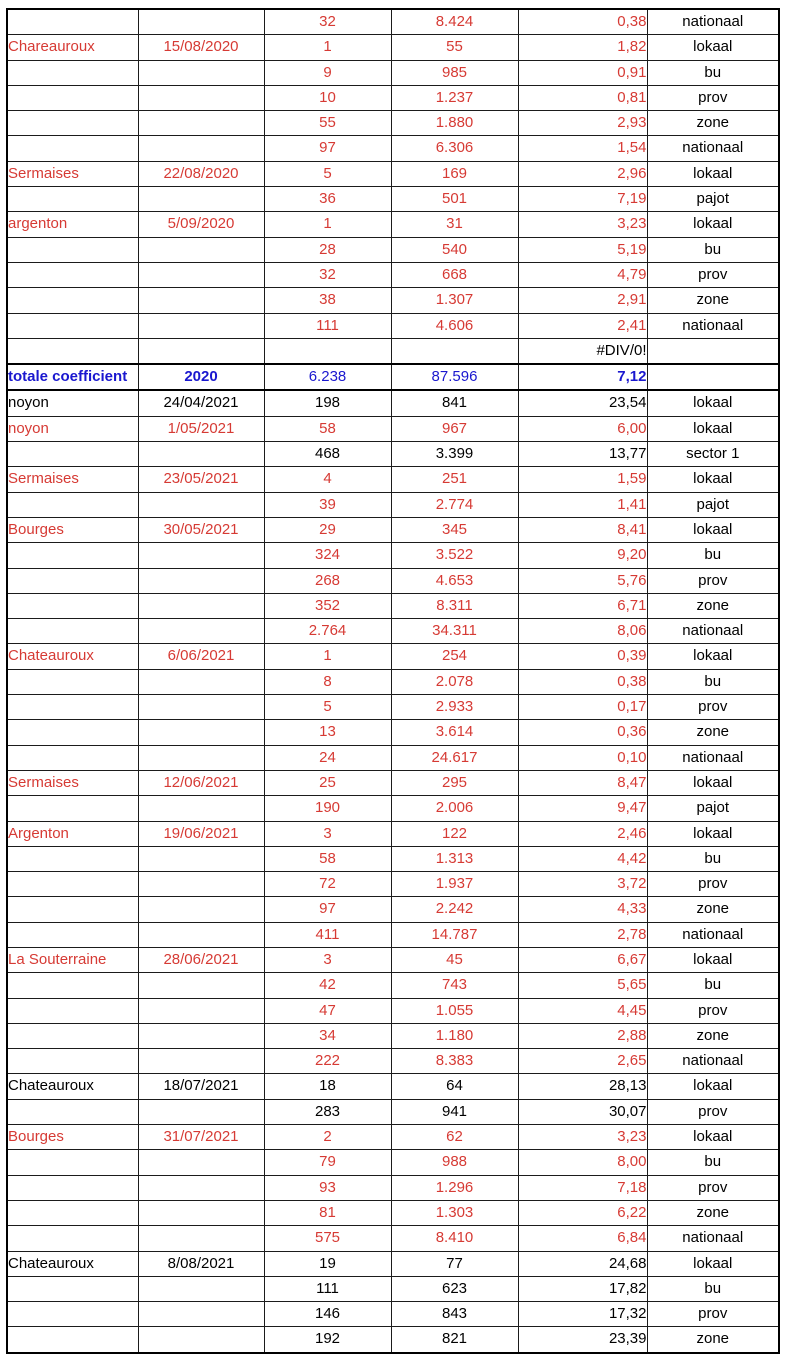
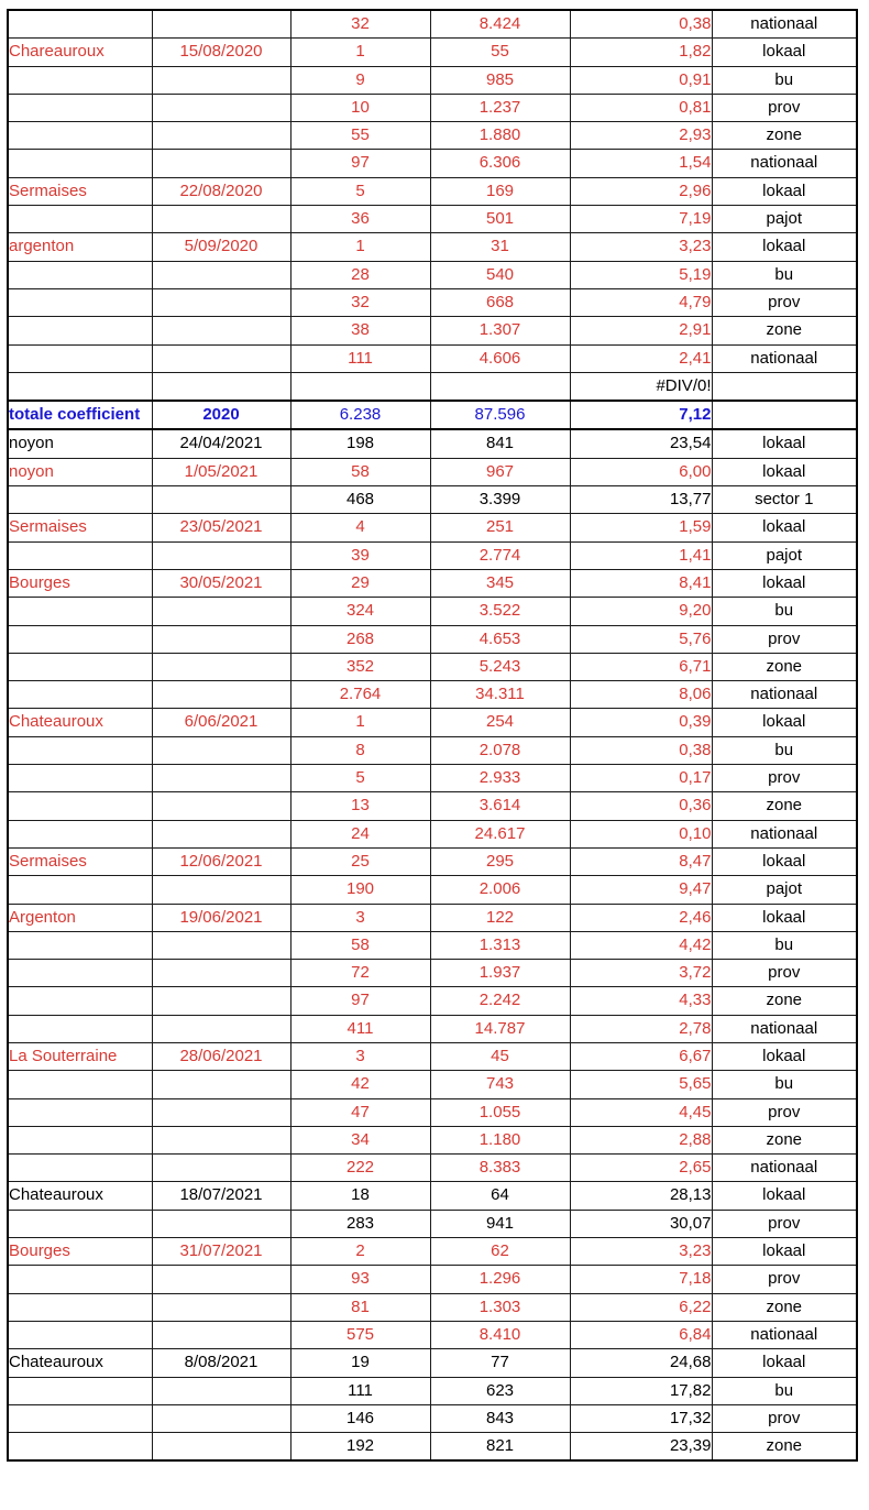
  		32	8.424	0,38	nationaal
  Chareauroux	15/08/2020	1	55	1,82	lokaal
  		9	985	0,91	bu
  		10	1.237	0,81	prov
  		55	1.880	2,93	zone
  		97	6.306	1,54	nationaal
  Sermaises	22/08/2020	5	169	2,96	lokaal
  		36	501	7,19	pajot
  argenton	5/09/2020	1	31	3,23	lokaal
  		28	540	5,19	bu
  		32	668	4,79	prov
  		38	1.307	2,91	zone
  		111	4.606	2,41	nationaal
  				#DIV/0!
  totale coefficient	2020	6.238	87.596	7,12
  noyon	24/04/2021	198	841	23,54	lokaal
  noyon	1/05/2021	58	967	6,00	lokaal
  		468	3.399	13,77	sector 1
  Sermaises	23/05/2021	4	251	1,59	lokaal
  		39	2.774	1,41	pajot
  Bourges	30/05/2021	29	345	8,41	lokaal
  		324	3.522	9,20	bu
  		268	4.653	5,76	prov
- 		352	8.311	6,71	zone
+ 		352	5.243	6,71	zone
  		2.764	34.311	8,06	nationaal
  Chateauroux	6/06/2021	1	254	0,39	lokaal
  		8	2.078	0,38	bu
  		5	2.933	0,17	prov
  		13	3.614	0,36	zone
  		24	24.617	0,10	nationaal
  Sermaises	12/06/2021	25	295	8,47	lokaal
  		190	2.006	9,47	pajot
  Argenton	19/06/2021	3	122	2,46	lokaal
  		58	1.313	4,42	bu
  		72	1.937	3,72	prov
  		97	2.242	4,33	zone
  		411	14.787	2,78	nationaal
  La Souterraine	28/06/2021	3	45	6,67	lokaal
  		42	743	5,65	bu
  		47	1.055	4,45	prov
  		34	1.180	2,88	zone
  		222	8.383	2,65	nationaal
  Chateauroux	18/07/2021	18	64	28,13	lokaal
  		283	941	30,07	prov
  Bourges	31/07/2021	2	62	3,23	lokaal
- 		79	988	8,00	bu
  		93	1.296	7,18	prov
  		81	1.303	6,22	zone
  		575	8.410	6,84	nationaal
  Chateauroux	8/08/2021	19	77	24,68	lokaal
  		111	623	17,82	bu
  		146	843	17,32	prov
  		192	821	23,39	zone
